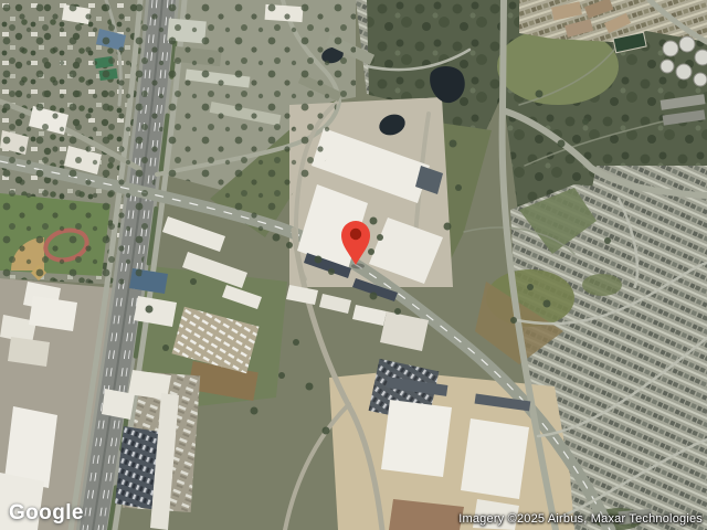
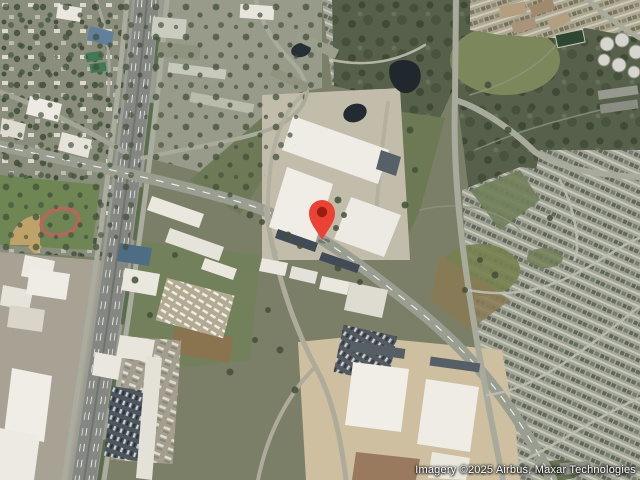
- Google
  Imagery ©2025 Airbus, Maxar Technologies
